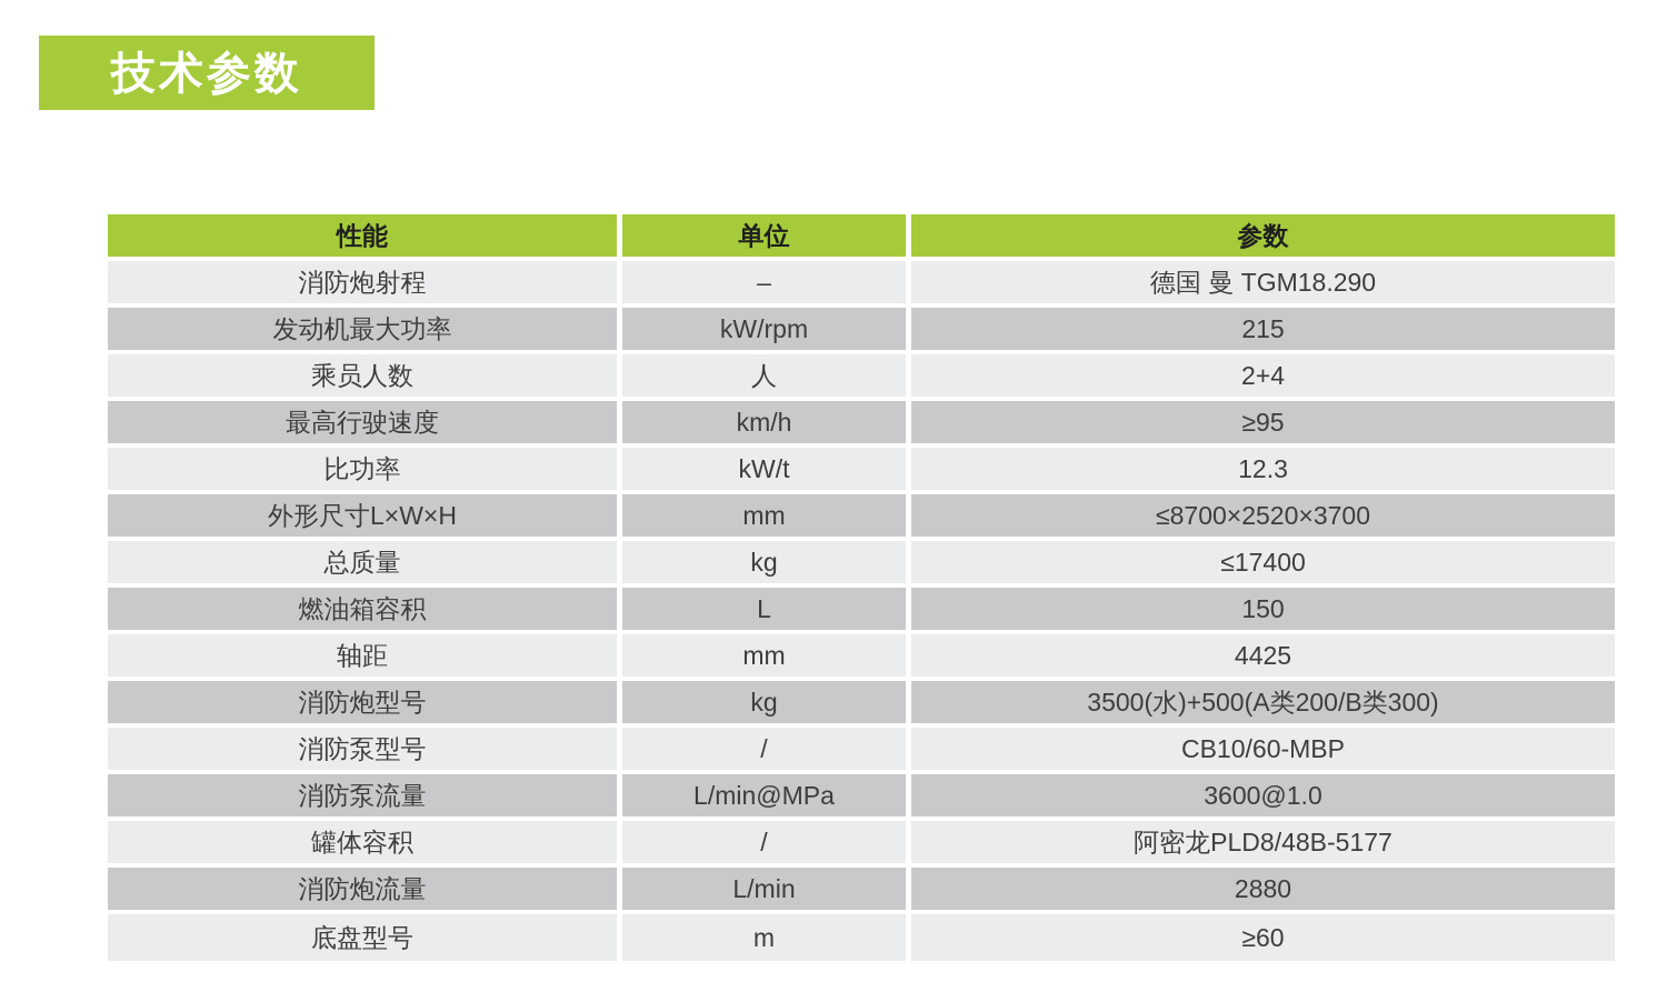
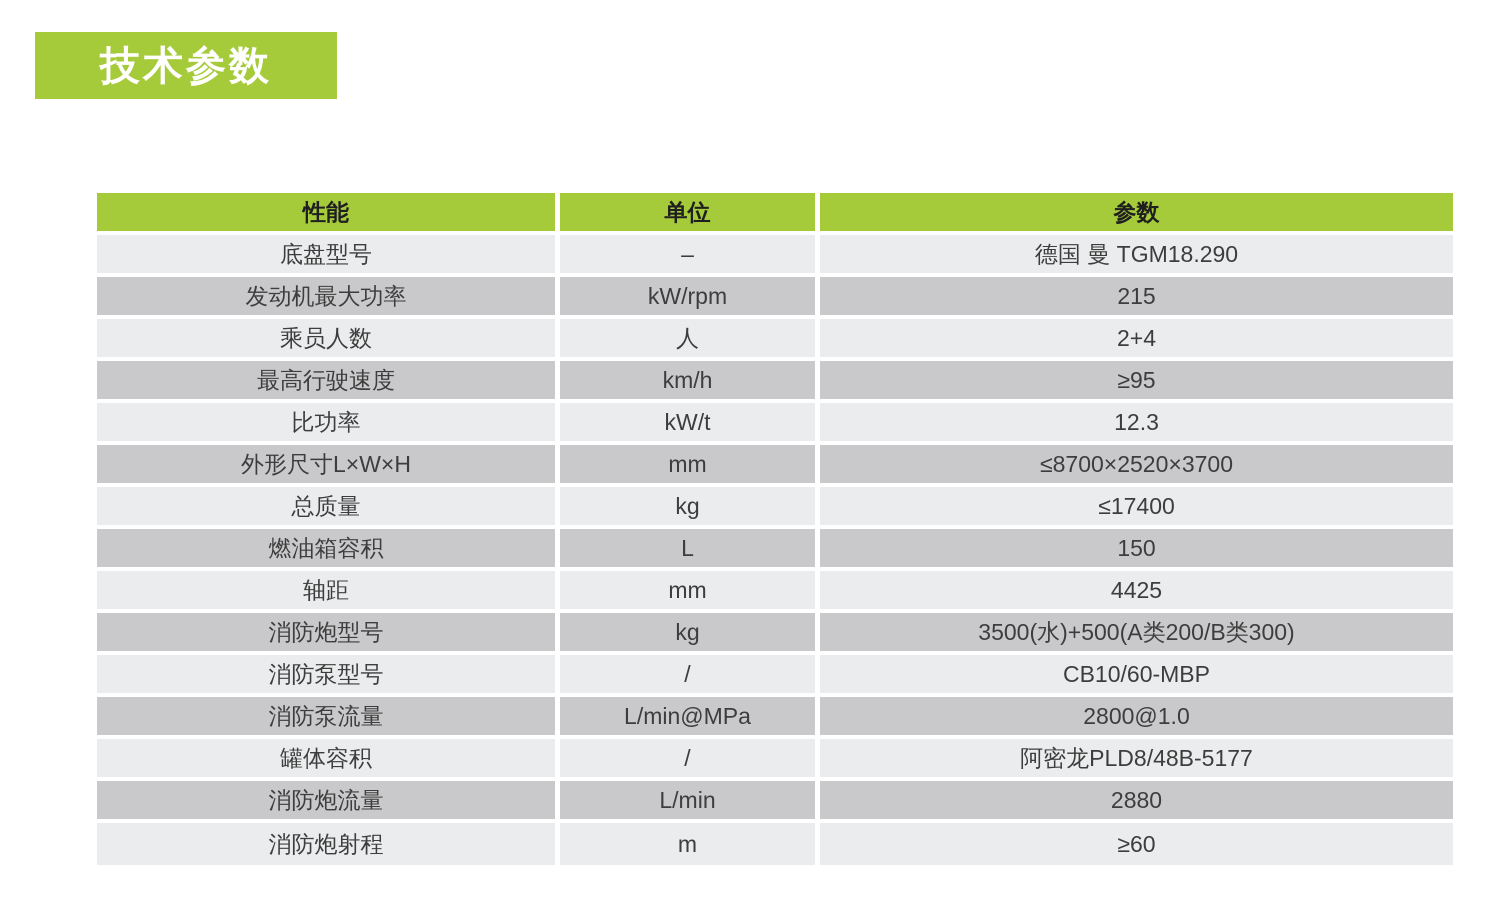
  技术参数
  性能	单位	参数
- 消防炮射程	–	德国 曼 TGM18.290
+ 底盘型号	–	德国 曼 TGM18.290
  发动机最大功率	kW/rpm	215
  乘员人数	人	2+4
  最高行驶速度	km/h	≥95
  比功率	kW/t	12.3
  外形尺寸L×W×H	mm	≤8700×2520×3700
  总质量	kg	≤17400
  燃油箱容积	L	150
  轴距	mm	4425
  消防炮型号	kg	3500(水)+500(A类200/B类300)
  消防泵型号	/	CB10/60-MBP
- 消防泵流量	L/min@MPa	3600@1.0
+ 消防泵流量	L/min@MPa	2800@1.0
  罐体容积	/	阿密龙PLD8/48B-5177
  消防炮流量	L/min	2880
- 底盘型号	m	≥60
+ 消防炮射程	m	≥60
